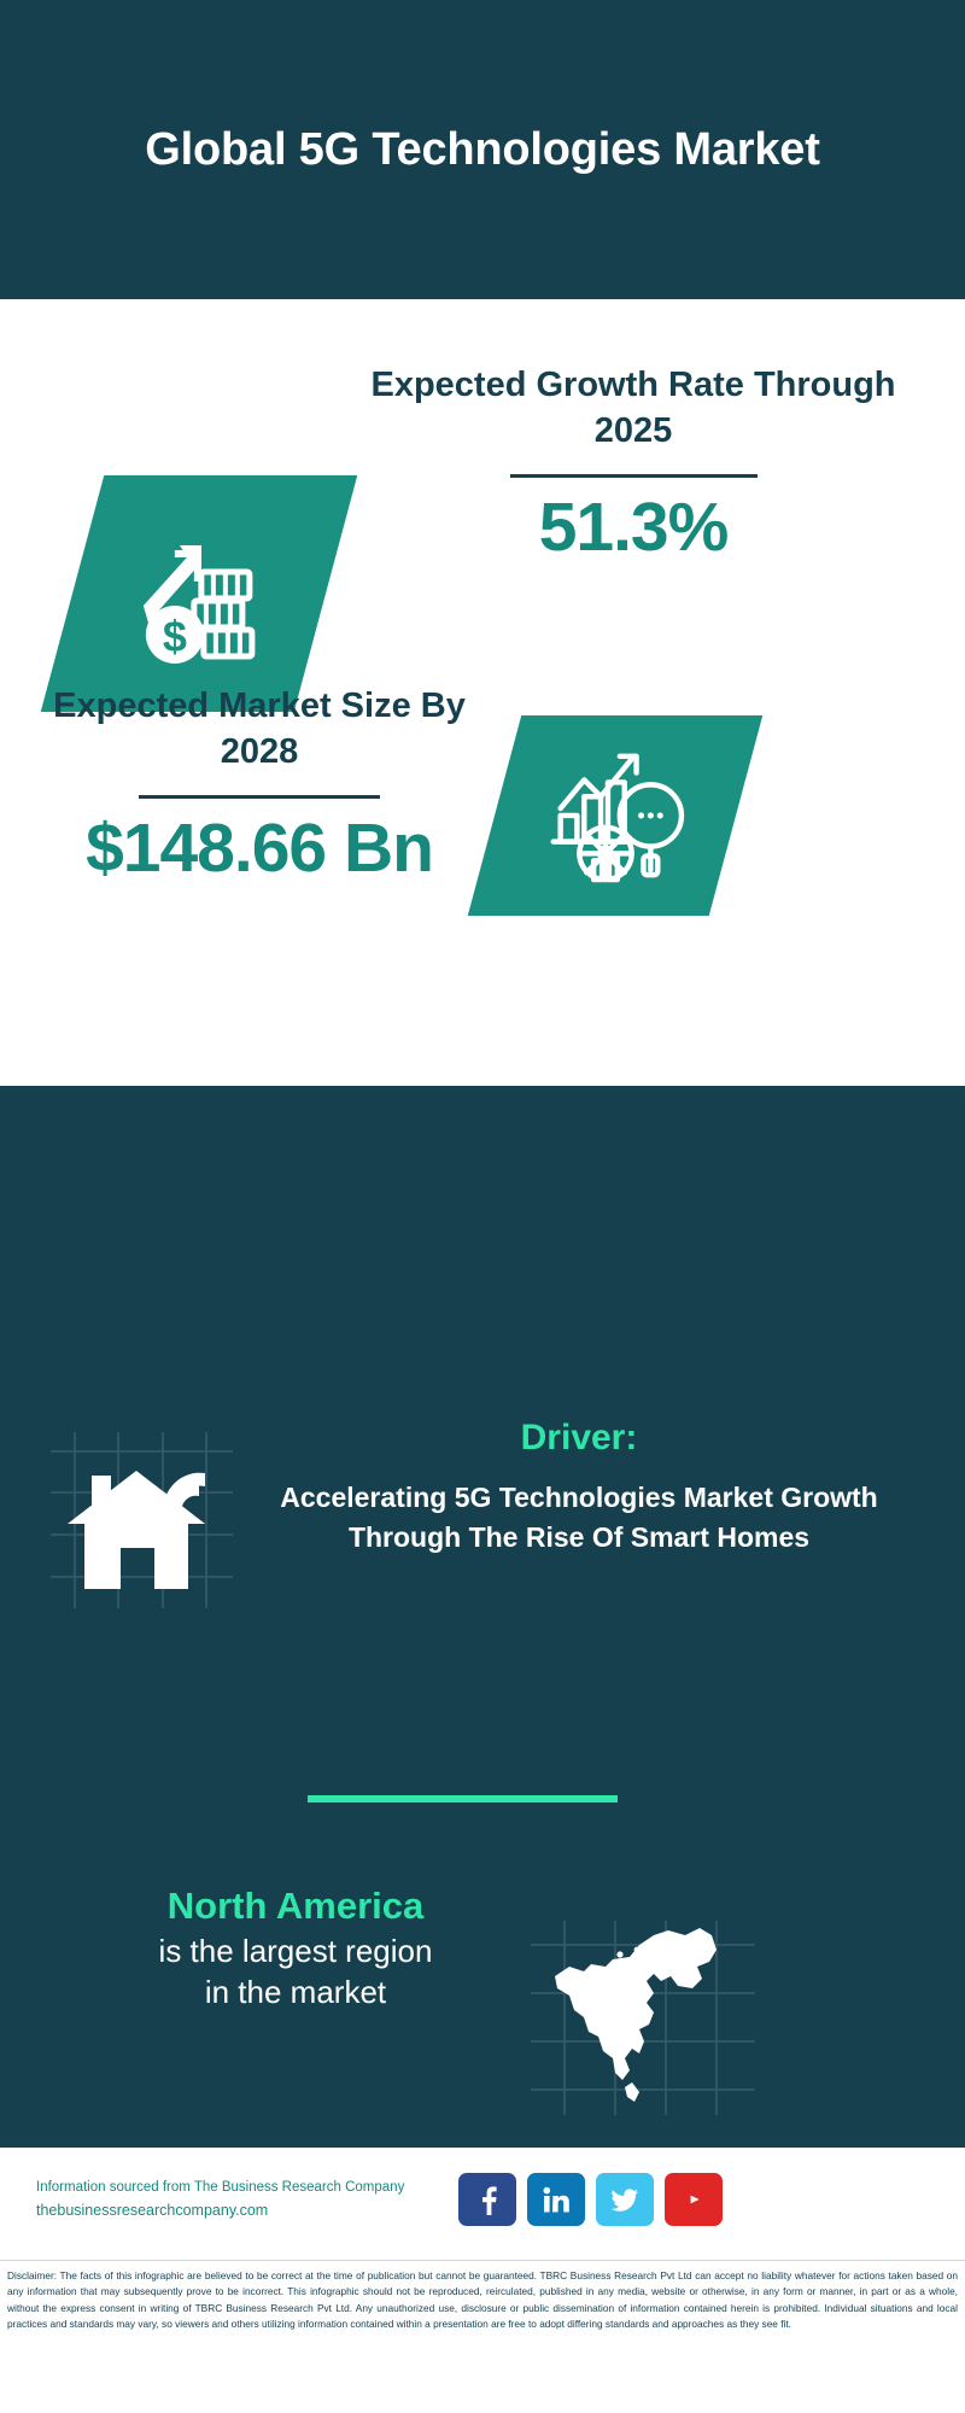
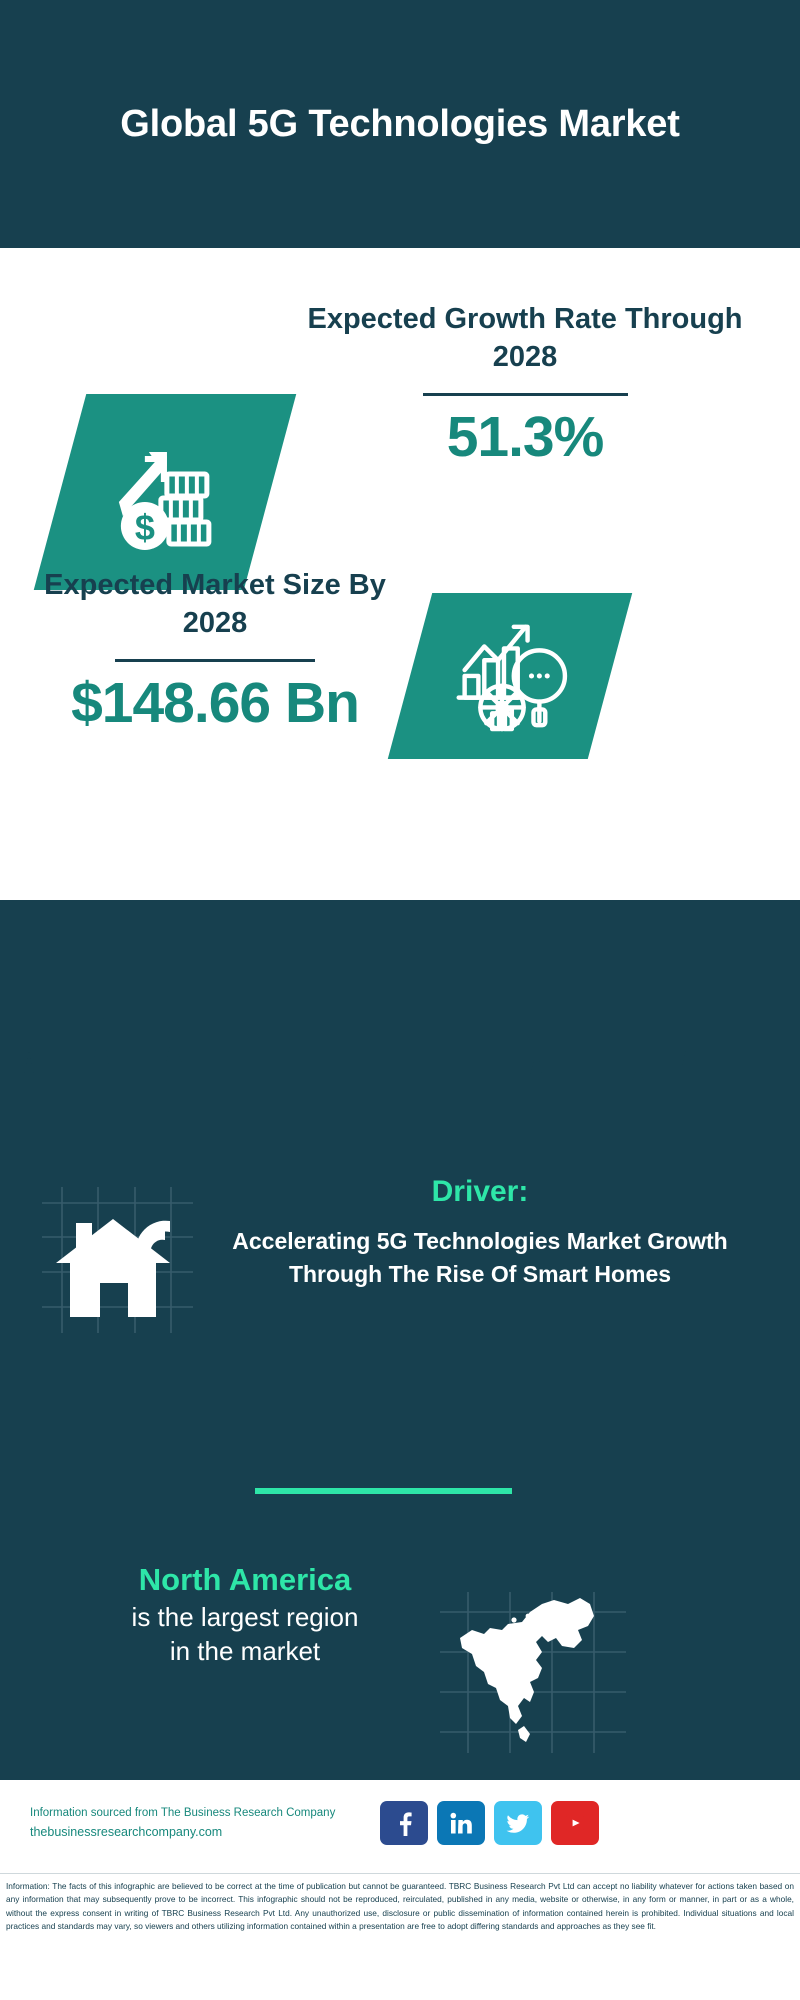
  Global 5G Technologies Market
- Expected Growth Rate Through 2025
+ Expected Growth Rate Through 2028
  51.3%
  Expected Market Size By 2028
  $148.66 Bn
  Driver:
  Accelerating 5G Technologies Market Growth Through The Rise Of Smart Homes
  North America
  is the largest region
  in the market
  Information sourced from The Business Research Company
  thebusinessresearchcompany.com
- Disclaimer: The facts of this infographic are believed to be correct at the time of publication but cannot be guaranteed. TBRC Business Research Pvt Ltd can accept no liability whatever for actions taken based on any information that may subsequently prove to be incorrect. This infographic should not be reproduced, reirculated, published in any media, website or otherwise, in any form or manner, in part or as a whole, without the express consent in writing of TBRC Business Research Pvt Ltd. Any unauthorized use, disclosure or public dissemination of information contained herein is prohibited. Individual situations and local practices and standards may vary, so viewers and others utilizing information contained within a presentation are free to adopt differing standards and approaches as they see fit.
+ Information: The facts of this infographic are believed to be correct at the time of publication but cannot be guaranteed. TBRC Business Research Pvt Ltd can accept no liability whatever for actions taken based on any information that may subsequently prove to be incorrect. This infographic should not be reproduced, reirculated, published in any media, website or otherwise, in any form or manner, in part or as a whole, without the express consent in writing of TBRC Business Research Pvt Ltd. Any unauthorized use, disclosure or public dissemination of information contained herein is prohibited. Individual situations and local practices and standards may vary, so viewers and others utilizing information contained within a presentation are free to adopt differing standards and approaches as they see fit.
